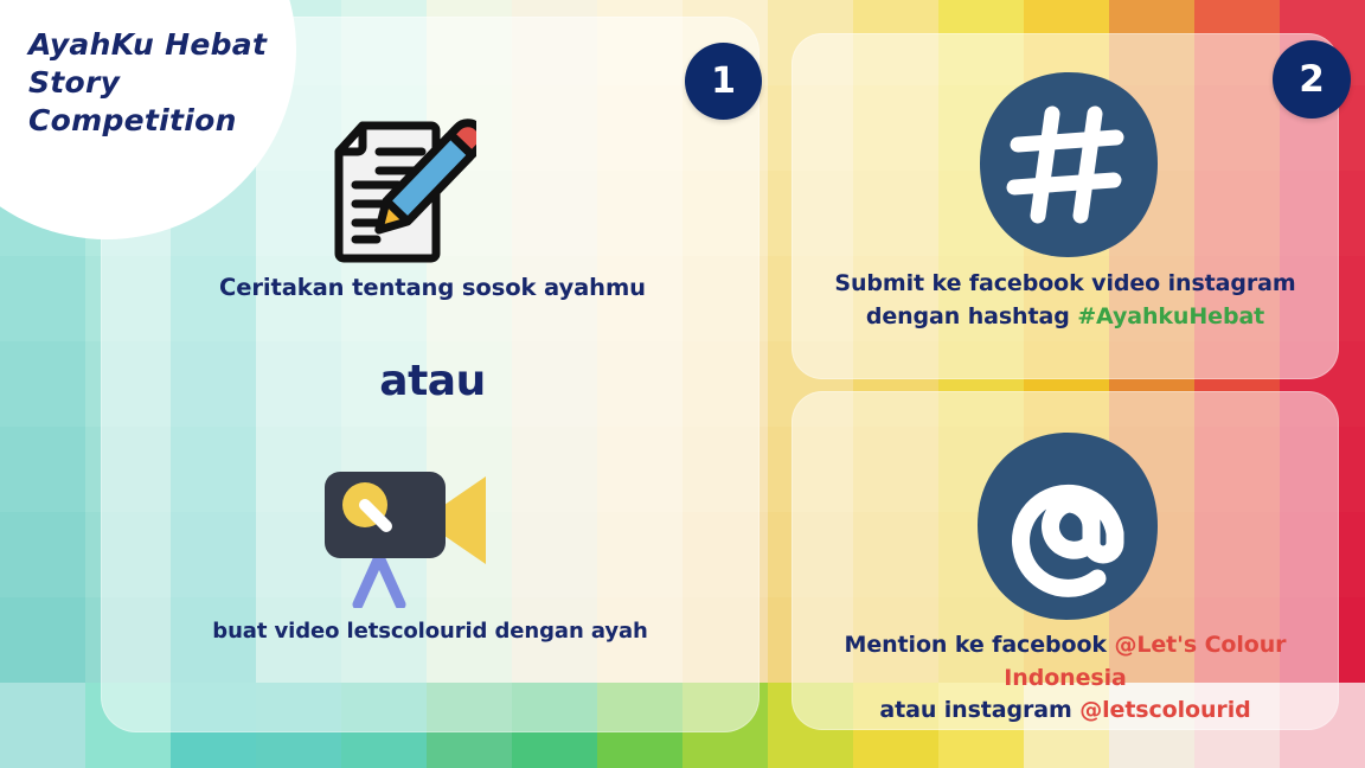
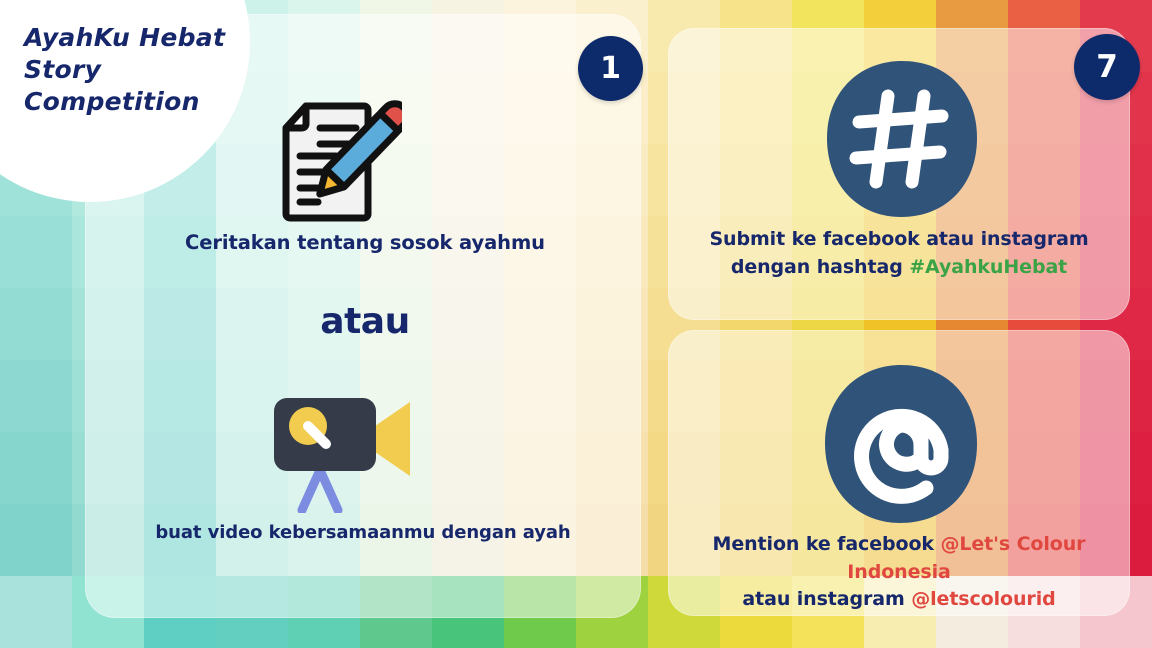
  AyahKu Hebat
  Story Competition
  1
- 2
+ 7
  Ceritakan tentang sosok ayahmu
  atau
- buat video letscolourid dengan ayah
+ buat video kebersamaanmu dengan ayah
- Submit ke facebook video instagram
+ Submit ke facebook atau instagram
  dengan hashtag #AyahkuHebat
  Mention ke facebook @Let's Colour Indonesia
  atau instagram @letscolourid
